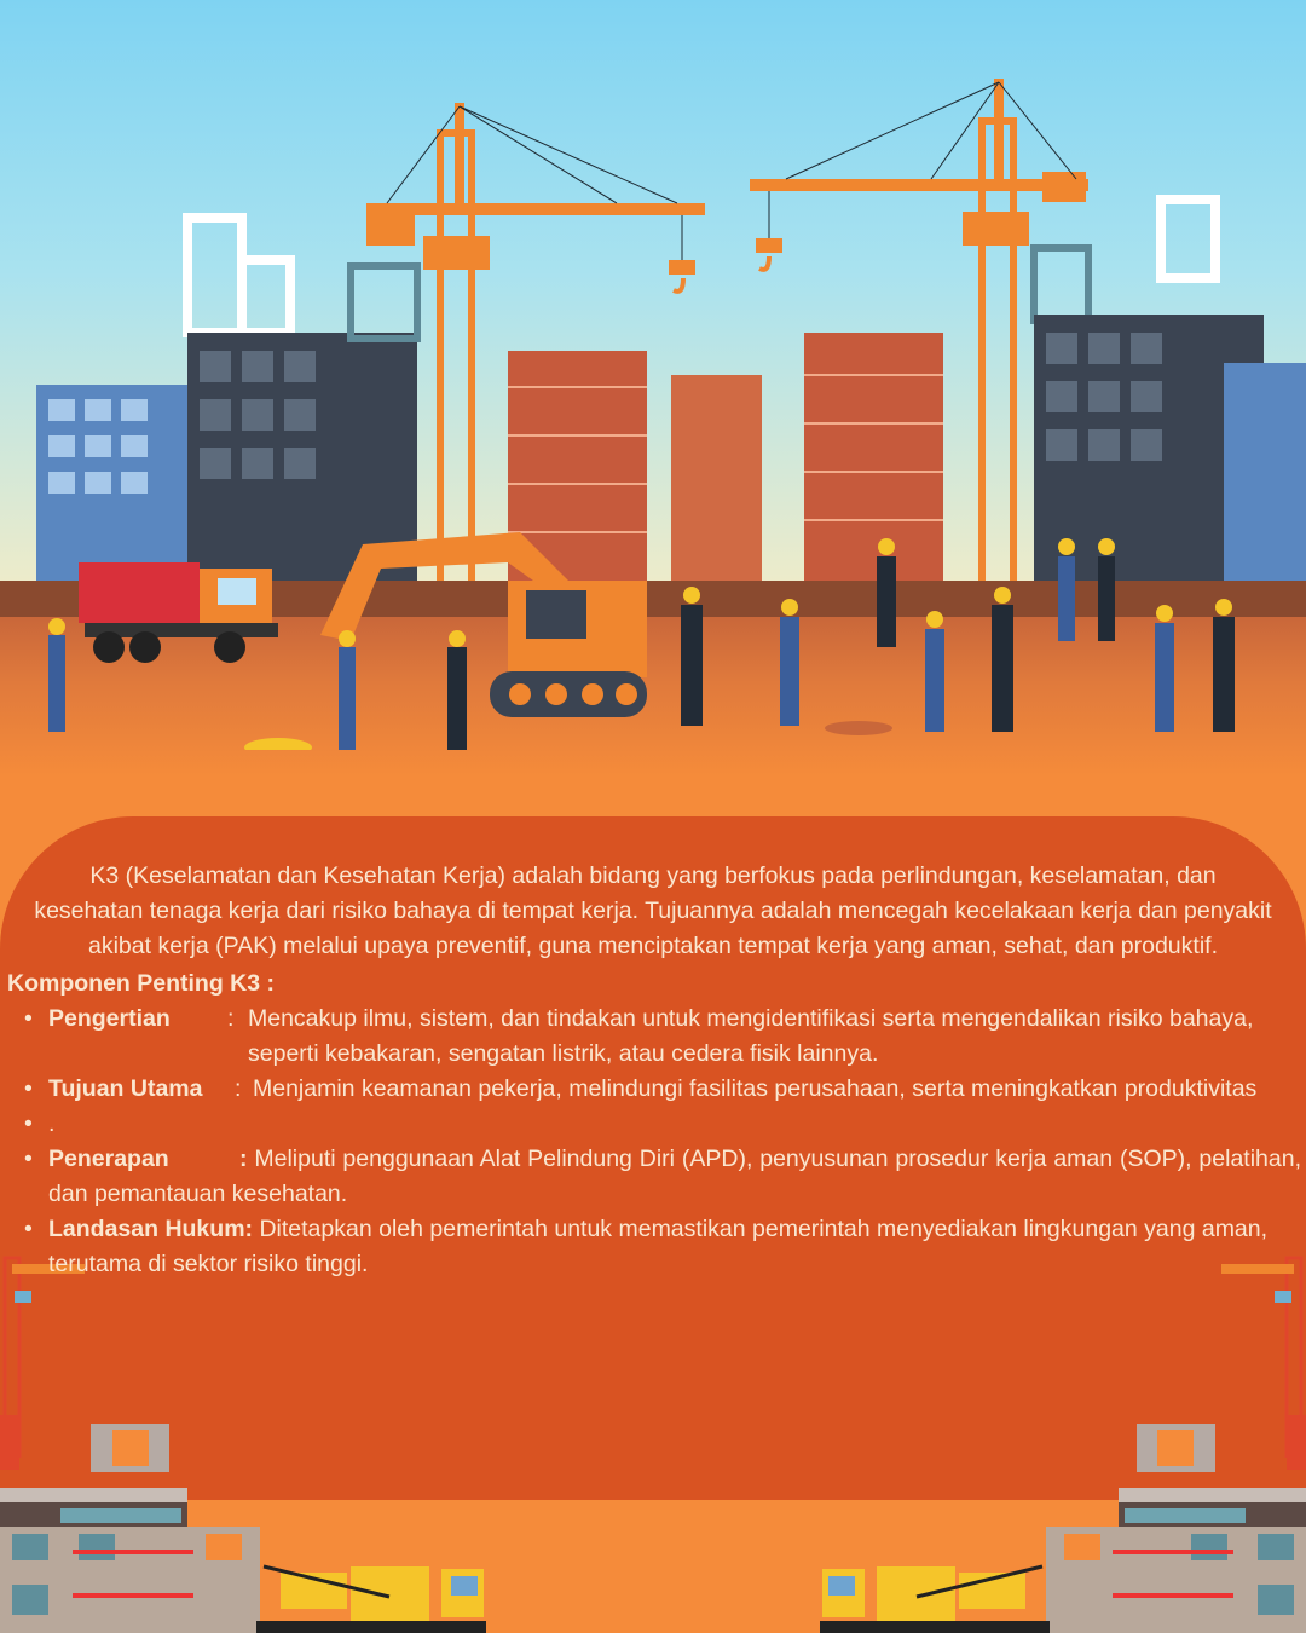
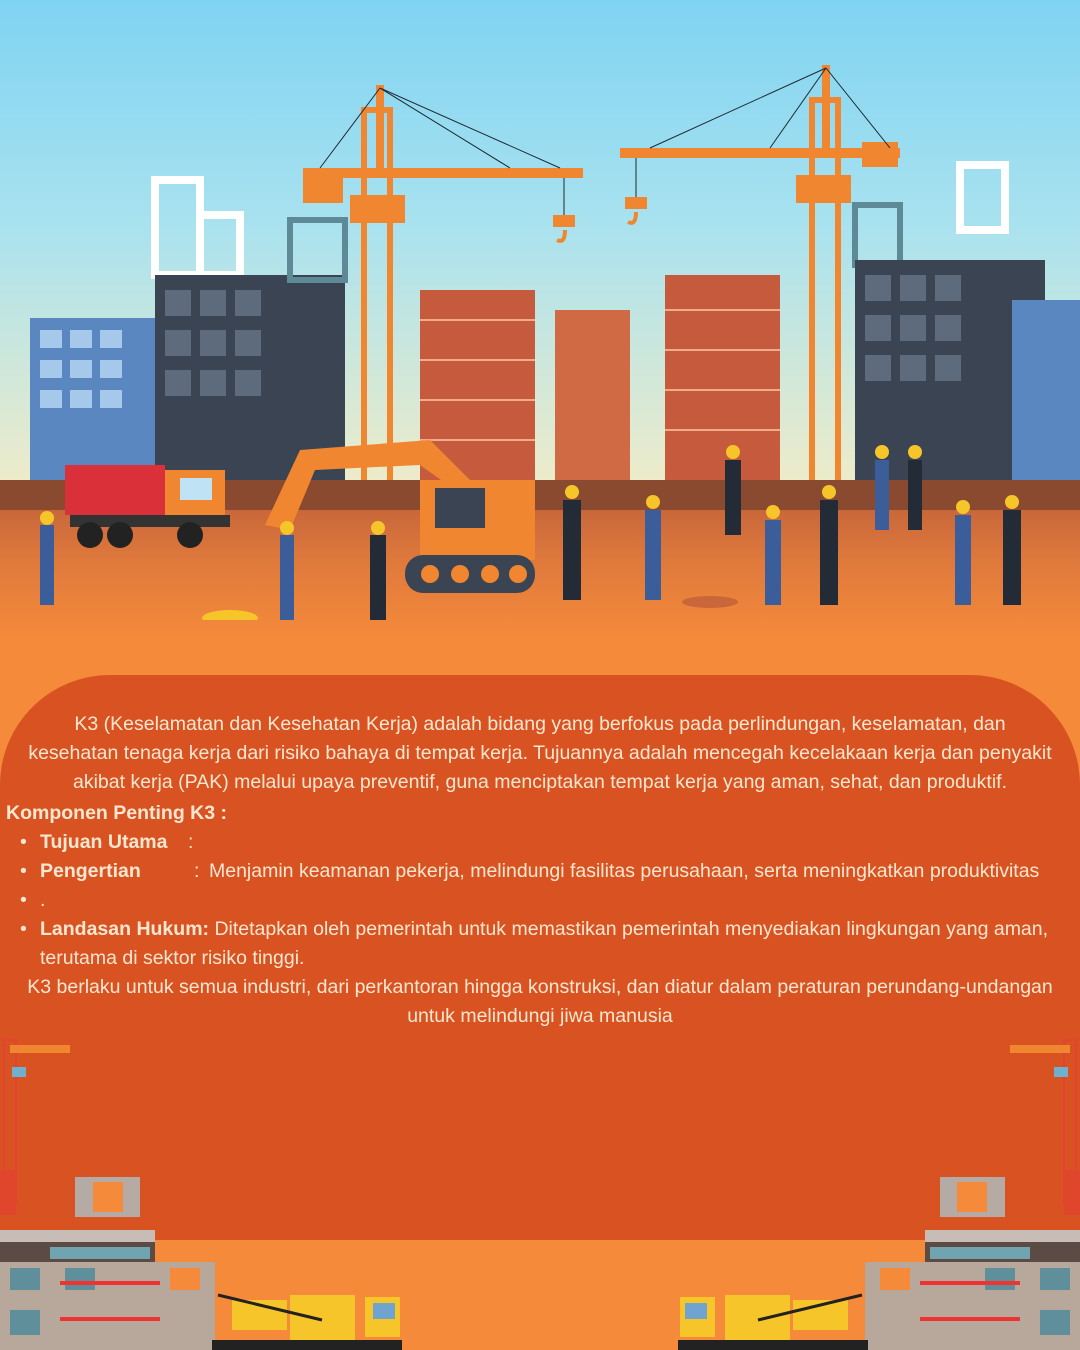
  K3 (Keselamatan dan Kesehatan Kerja) adalah bidang yang berfokus pada perlindungan, keselamatan, dan kesehatan tenaga kerja dari risiko bahaya di tempat kerja. Tujuannya adalah mencegah kecelakaan kerja dan penyakit akibat kerja (PAK) melalui upaya preventif, guna menciptakan tempat kerja yang aman, sehat, dan produktif.
  Komponen Penting K3 :
- Pengertian
+ Tujuan Utama
  :
- Mencakup ilmu, sistem, dan tindakan untuk mengidentifikasi serta mengendalikan risiko bahaya, seperti kebakaran, sengatan listrik, atau cedera fisik lainnya.
- Tujuan Utama
+ Pengertian
  :
  Menjamin keamanan pekerja, melindungi fasilitas perusahaan, serta meningkatkan produktivitas
  .
- Penerapan : Meliputi penggunaan Alat Pelindung Diri (APD), penyusunan prosedur kerja aman (SOP), pelatihan, dan pemantauan kesehatan.
  Landasan Hukum: Ditetapkan oleh pemerintah untuk memastikan pemerintah menyediakan lingkungan yang aman, terutama di sektor risiko tinggi.
+ K3 berlaku untuk semua industri, dari perkantoran hingga konstruksi, dan diatur dalam peraturan perundang-undangan untuk melindungi jiwa manusia
